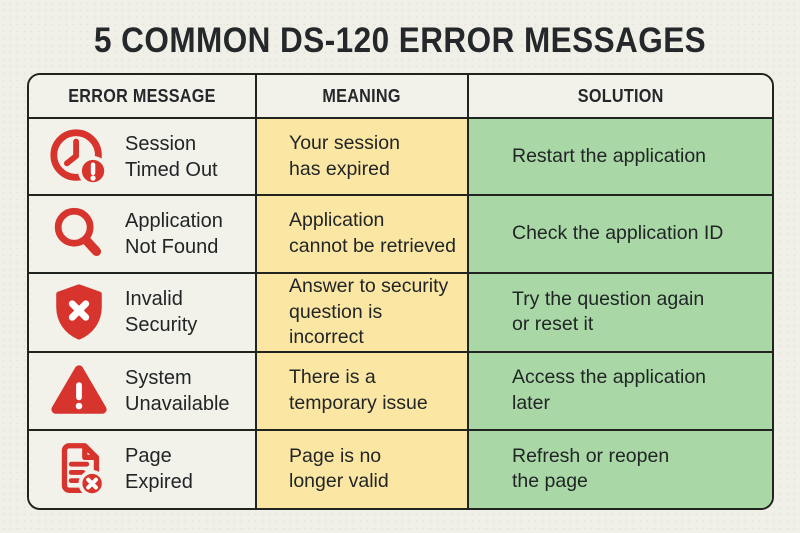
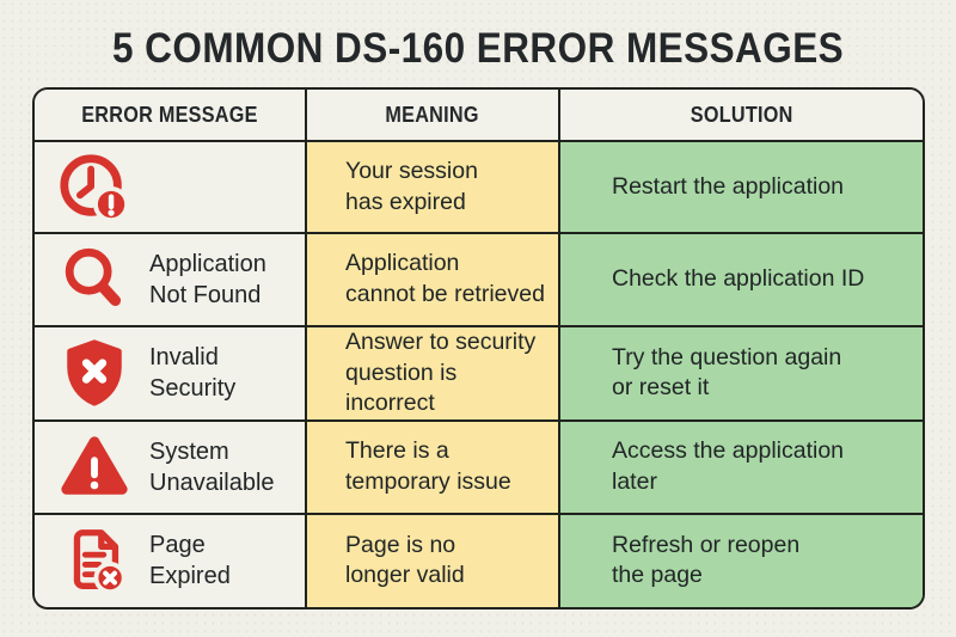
- 5 COMMON DS-120 ERROR MESSAGES
+ 5 COMMON DS-160 ERROR MESSAGES
  ERROR MESSAGE
  MEANING
  SOLUTION
- Session
- Timed Out
  Your session
  has expired
  Restart the application
  Application
  Not Found
  Application
  cannot be retrieved
  Check the application ID
  Invalid
  Security
  Answer to security
  question is incorrect
  Try the question again
  or reset it
  System
  Unavailable
  There is a
  temporary issue
  Access the application
  later
  Page
  Expired
  Page is no
  longer valid
  Refresh or reopen
  the page
